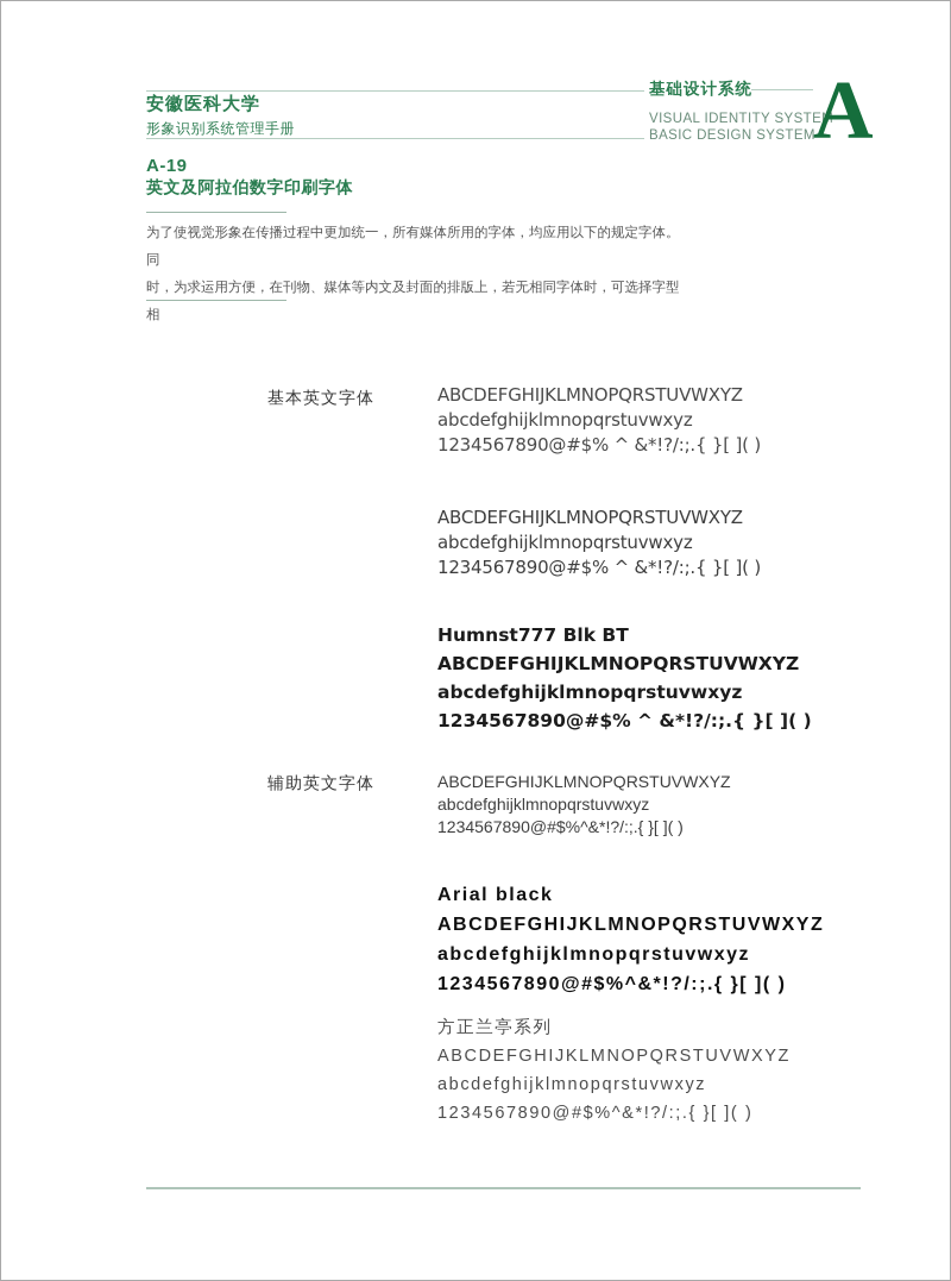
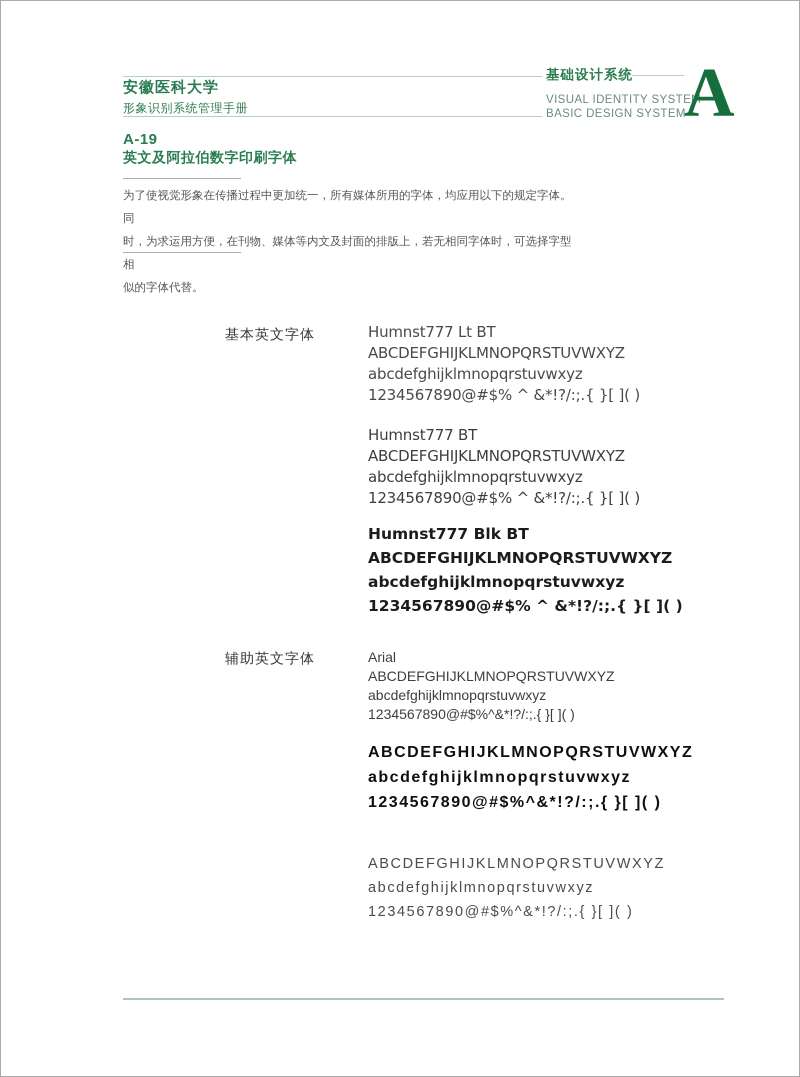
  安徽医科大学
  形象识别系统管理手册
  基础设计系统
  VISUAL IDENTITY SYSTEM
  BASIC DESIGN SYSTEM
  A
  A-19
  英文及阿拉伯数字印刷字体
  为了使视觉形象在传播过程中更加统一，所有媒体所用的字体，均应用以下的规定字体。同
  时，为求运用方便，在刊物、媒体等内文及封面的排版上，若无相同字体时，可选择字型相
+ 似的字体代替。
  基本英文字体
+ Humnst777 Lt BT
  ABCDEFGHIJKLMNOPQRSTUVWXYZ
  abcdefghijklmnopqrstuvwxyz
  1234567890@#$% ^ &*!?/:;.{ }[ ]( )
+ Humnst777 BT
  ABCDEFGHIJKLMNOPQRSTUVWXYZ
  abcdefghijklmnopqrstuvwxyz
  1234567890@#$% ^ &*!?/:;.{ }[ ]( )
  Humnst777 Blk BT
  ABCDEFGHIJKLMNOPQRSTUVWXYZ
  abcdefghijklmnopqrstuvwxyz
  1234567890@#$% ^ &*!?/:;.{ }[ ]( )
  辅助英文字体
+ Arial
  ABCDEFGHIJKLMNOPQRSTUVWXYZ
  abcdefghijklmnopqrstuvwxyz
  1234567890@#$%^&*!?/:;.{ }[ ]( )
- Arial black
  ABCDEFGHIJKLMNOPQRSTUVWXYZ
  abcdefghijklmnopqrstuvwxyz
  1234567890@#$%^&*!?/:;.{ }[ ]( )
- 方正兰亭系列
  ABCDEFGHIJKLMNOPQRSTUVWXYZ
  abcdefghijklmnopqrstuvwxyz
  1234567890@#$%^&*!?/:;.{ }[ ]( )
